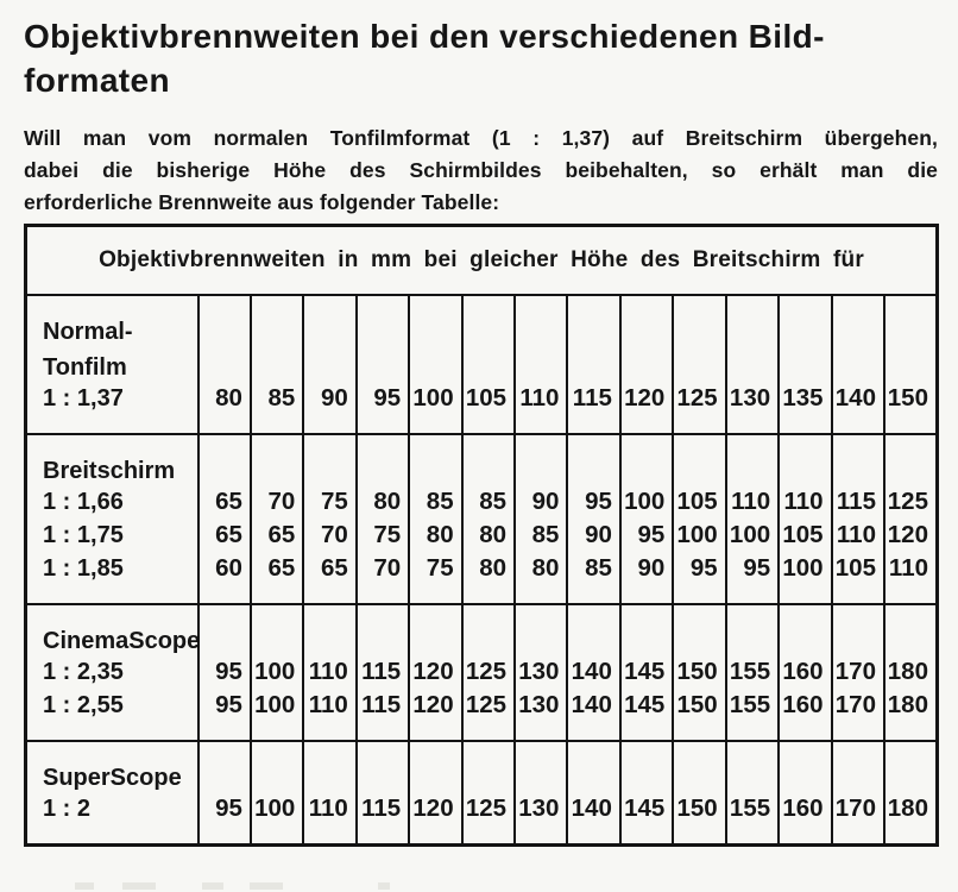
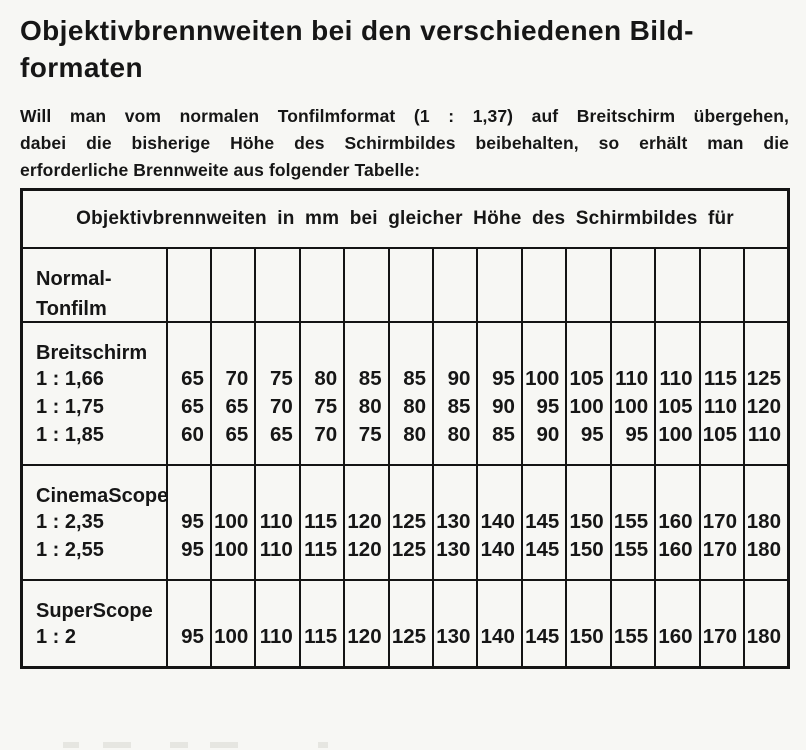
  Objektivbrennweiten bei den verschiedenen Bild-
  formaten
  Will man vom normalen Tonfilmformat (1 : 1,37) auf Breitschirm übergehen,
  dabei die bisherige Höhe des Schirmbildes beibehalten, so erhält man die
  erforderliche Brennweite aus folgender Tabelle:
- Objektivbrennweiten in mm bei gleicher Höhe des Breitschirm für
+ Objektivbrennweiten in mm bei gleicher Höhe des Schirmbildes für
  Normal-
  Tonfilm
- 1 : 1,37	80	85	90	95	100	105	110	115	120	125	130	135	140	150
  Breitschirm
  1 : 1,66	65	70	75	80	85	85	90	95	100	105	110	110	115	125
  1 : 1,75	65	65	70	75	80	80	85	90	95	100	100	105	110	120
  1 : 1,85	60	65	65	70	75	80	80	85	90	95	95	100	105	110
  CinemaScope
  1 : 2,35	95	100	110	115	120	125	130	140	145	150	155	160	170	180
  1 : 2,55	95	100	110	115	120	125	130	140	145	150	155	160	170	180
  SuperScope
  1 : 2	95	100	110	115	120	125	130	140	145	150	155	160	170	180
